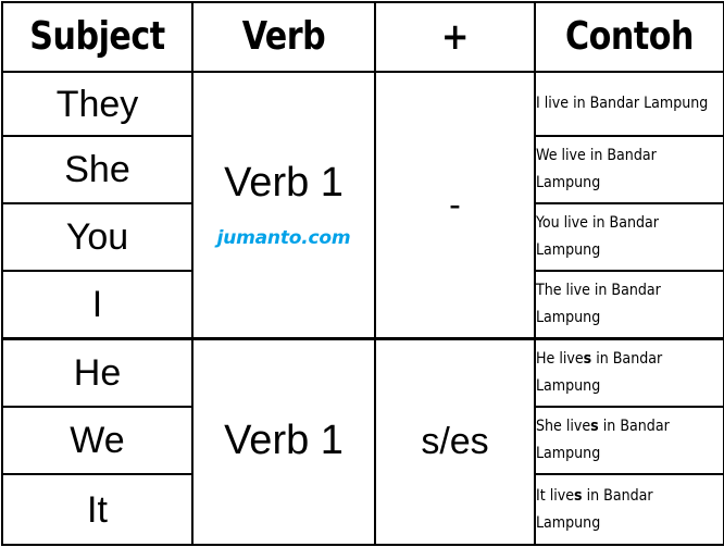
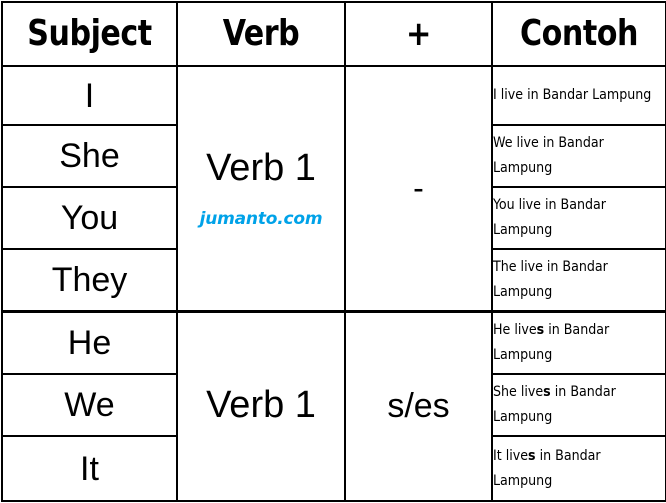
  Subject	Verb	+	Contoh
- They	Verb 1 jumanto.com	-	I live in Bandar Lampung
+ I	Verb 1 jumanto.com	-	I live in Bandar Lampung
  She	We live in Bandar Lampung
  You	You live in Bandar Lampung
- I	The live in Bandar Lampung
+ They	The live in Bandar Lampung
  He	Verb 1	s/es	He lives in Bandar Lampung
  We	She lives in Bandar Lampung
  It	It lives in Bandar Lampung
